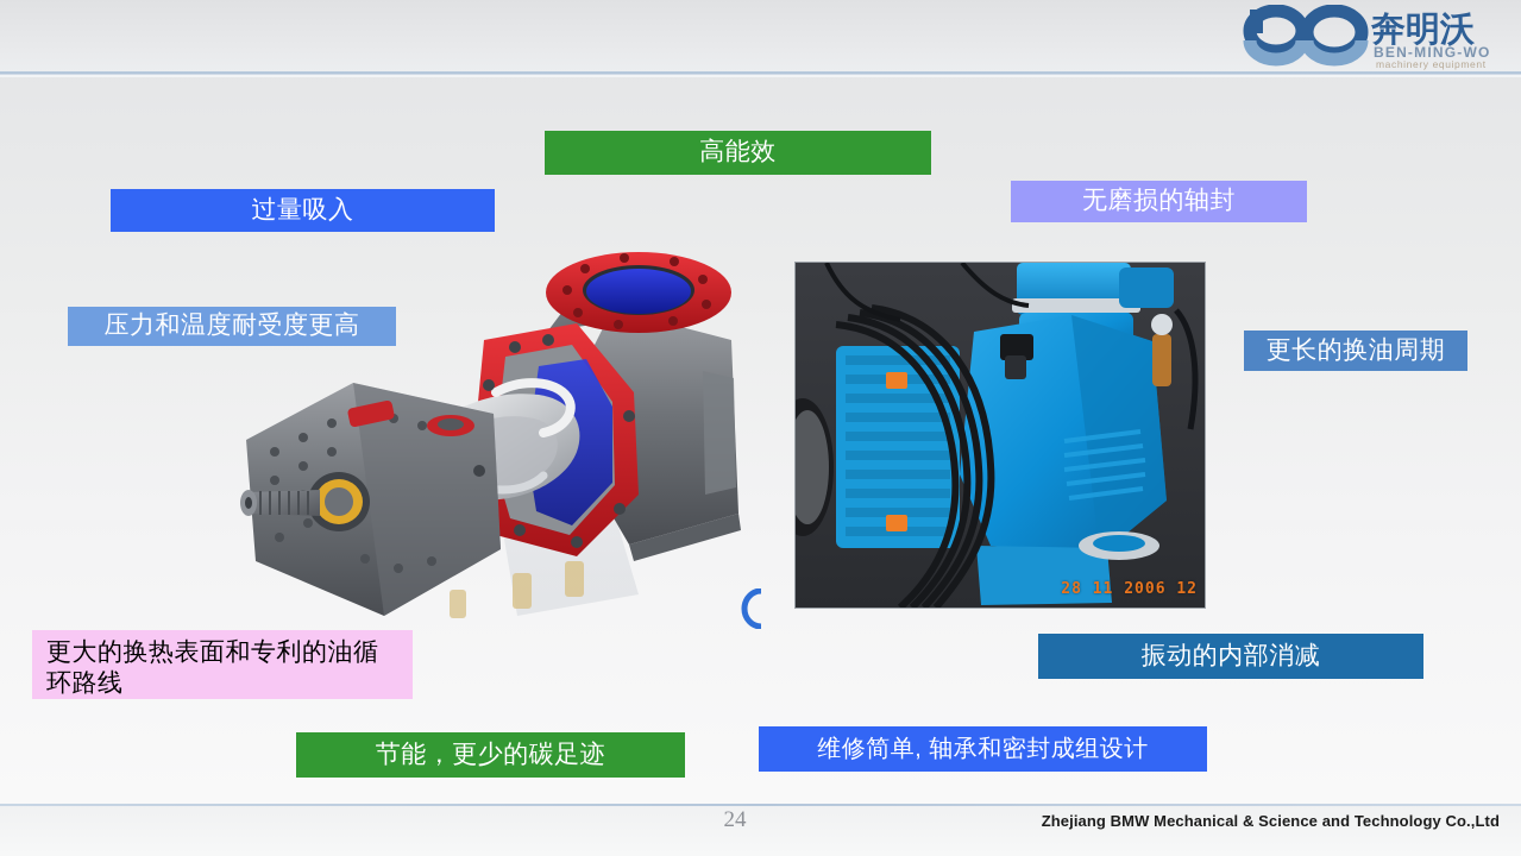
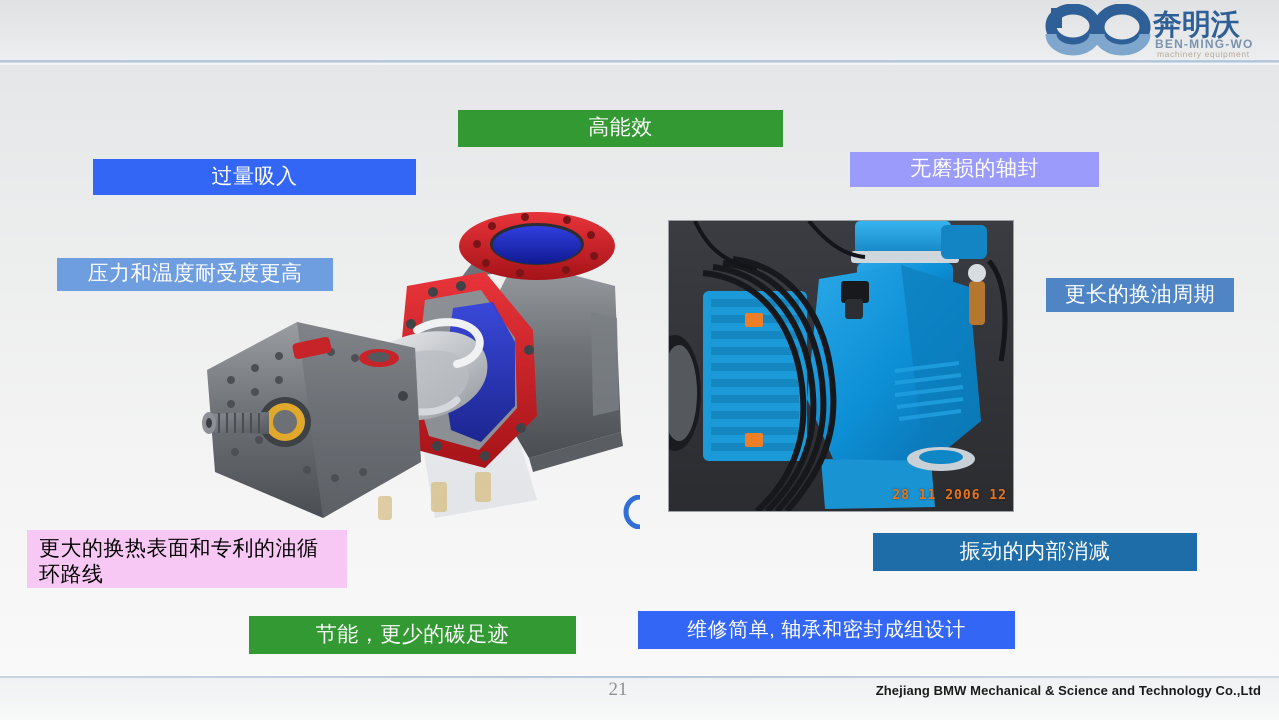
  奔明沃
  BEN-MING-WO
  machinery equipment
  28 11 2006 12
  高能效
  过量吸入
  无磨损的轴封
  压力和温度耐受度更高
  更长的换油周期
  更大的换热表面和专利的油循环路线
  振动的内部消减
  节能，更少的碳足迹
  维修简单, 轴承和密封成组设计
- 24
+ 21
  Zhejiang BMW Mechanical & Science and Technology Co.,Ltd
